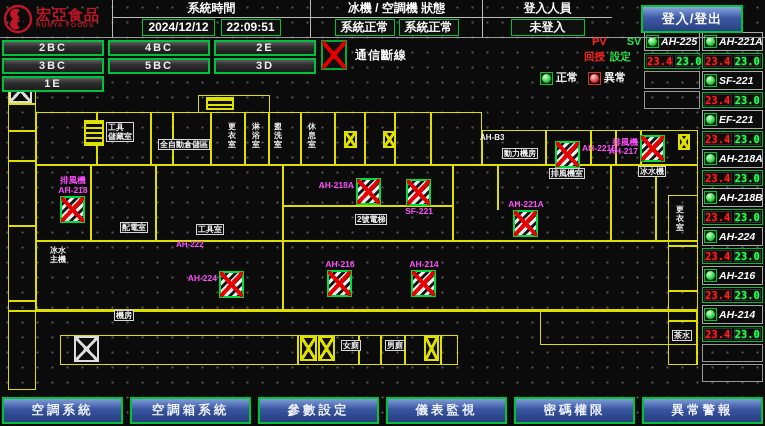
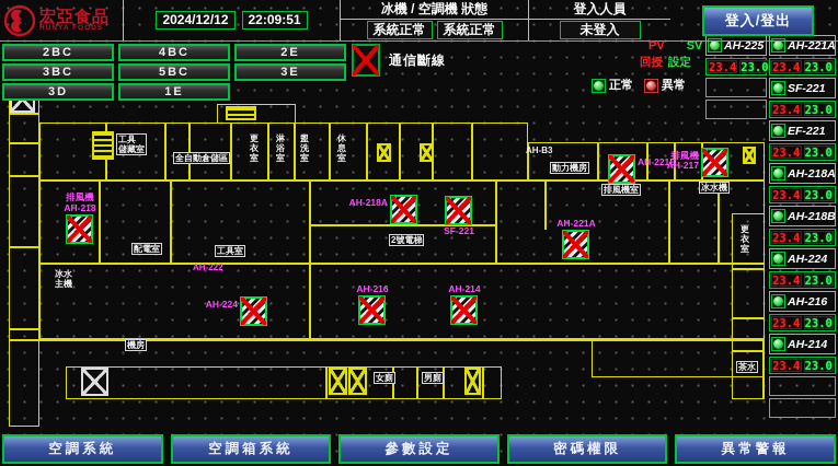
  排風機
  AH-218
  AH-218A
  SF-221
  AH-221A
  AH-221B
  排風機
  AH-217
  AH-224
  AH-216
  AH-214
  工具
  儲藏室
  全自動倉儲區
  更
  衣
  室
  淋
  浴
  室
  盥
  洗
  室
  休
  息
  室
  AH-B3
  動力機房
  排風機室
  冰水機
  2號電梯
  配電室
  工具室
  冰水
  主機
  機房
  女廁
  男廁
  更
  衣
  室
  茶水
  AH-222
  宏亞食品
- 系統時間
  2024/12/12
  22:09:51
  冰機 / 空調機 狀態
  系統正常
  系統正常
  登入人員
  未登入
  登入/登出
  2BC
  4BC
  2E
  3BC
  5BC
+ 3E
  3D
  1E
  通信斷線
  PV
  SV
  回授
  設定
  正常
  異常
  AH-225
  23.4
  23.0
  AH-221A
  23.4
  23.0
  SF-221
  23.4
  23.0
  EF-221
  23.4
  23.0
  AH-218A
  23.4
  23.0
  AH-218B
  23.4
  23.0
  AH-224
  23.4
  23.0
  AH-216
  23.4
  23.0
  AH-214
  23.4
  23.0
  空調系統
  空調箱系統
  參數設定
- 儀表監視
  密碼權限
  異常警報
